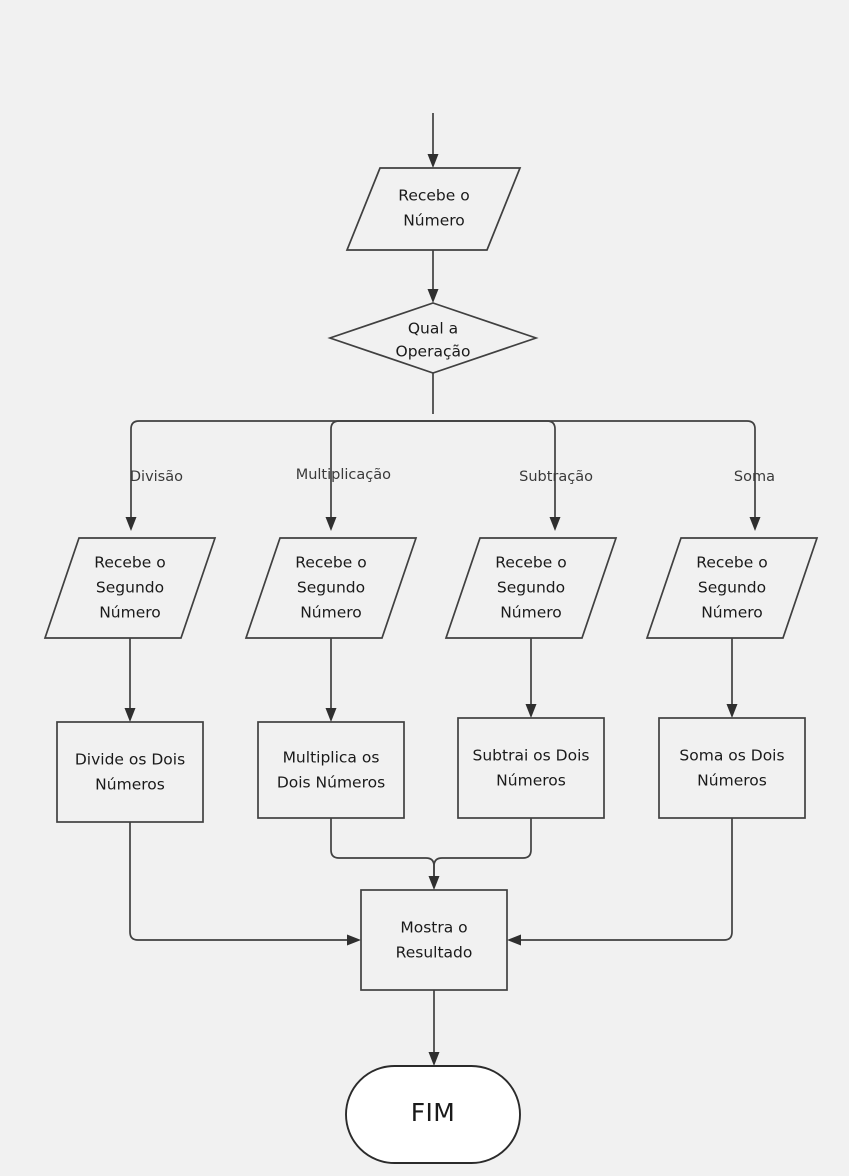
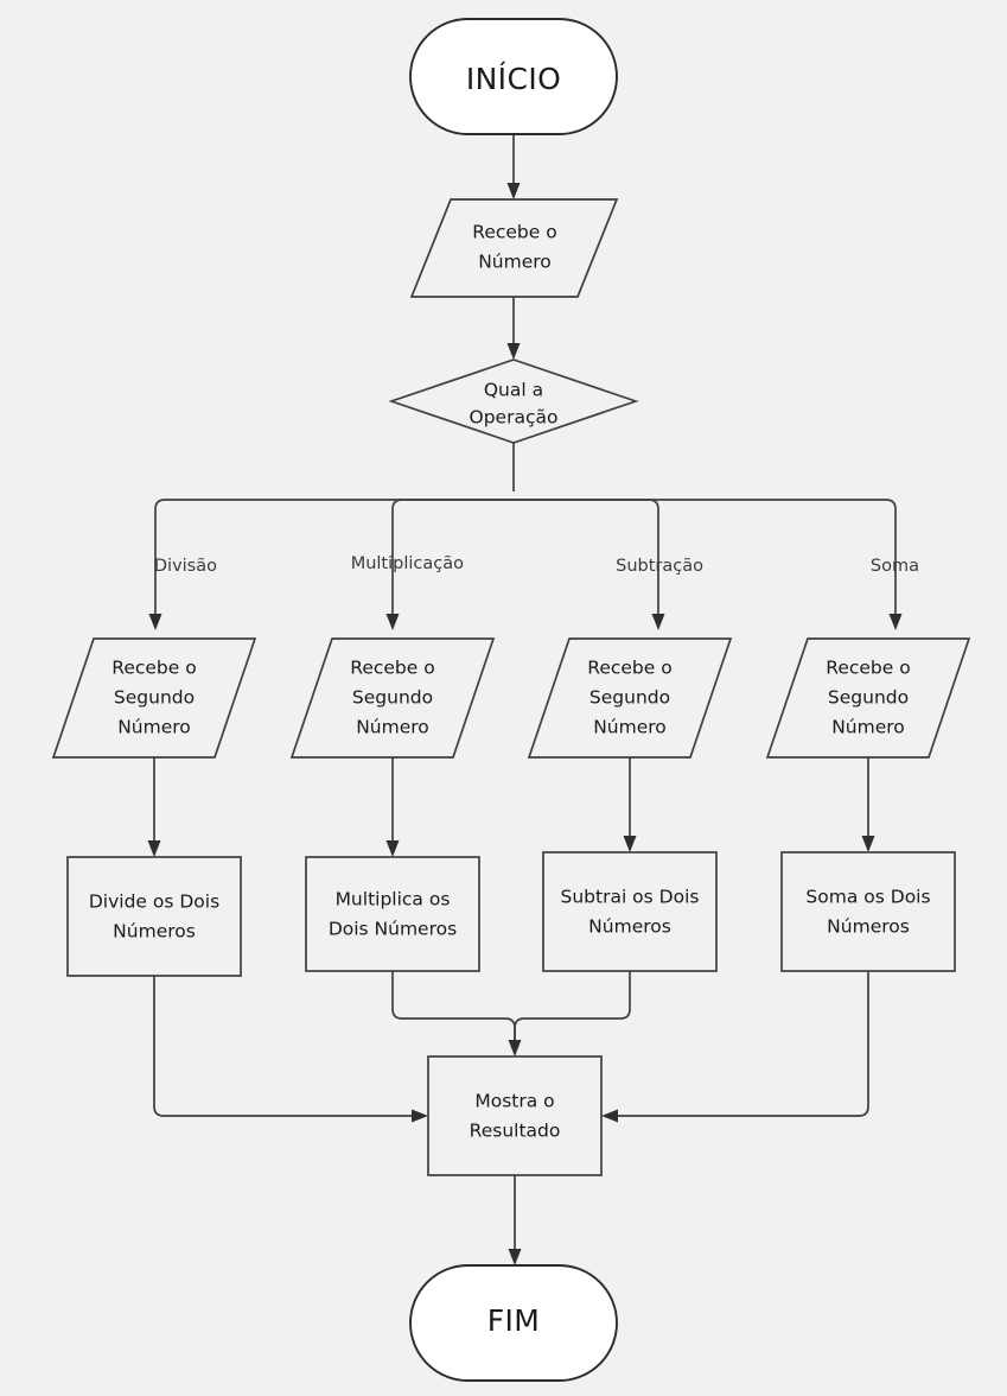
+ INÍCIO
  Recebe o
  Número
  Qual a
  Operação
  Divisão
  Multiplicação
  Subtração
  Soma
  Recebe o
  Segundo
  Número
  Recebe o
  Segundo
  Número
  Recebe o
  Segundo
  Número
  Recebe o
  Segundo
  Número
  Divide os Dois
  Números
  Multiplica os
  Dois Números
  Subtrai os Dois
  Números
  Soma os Dois
  Números
  Mostra o
  Resultado
  FIM
